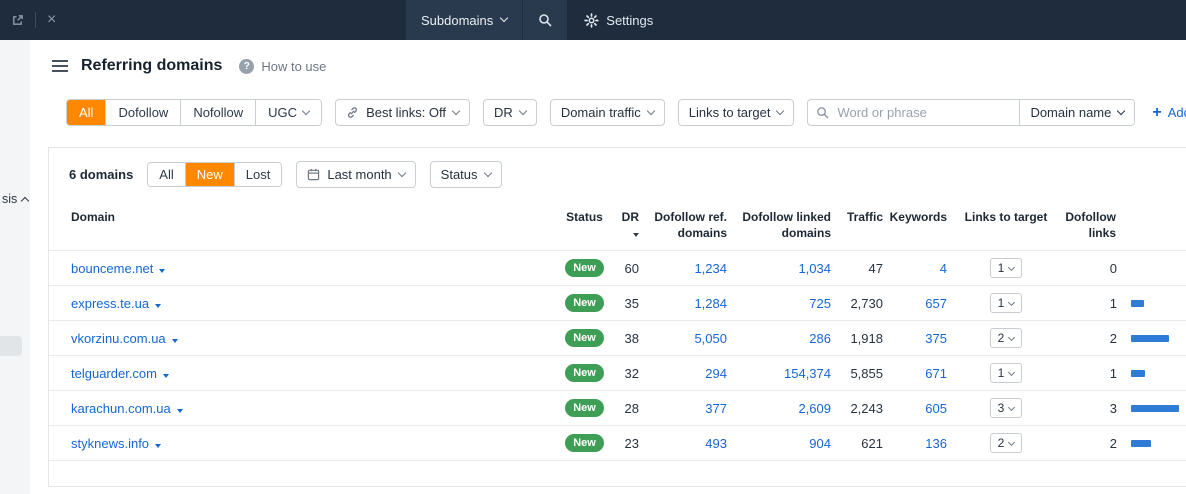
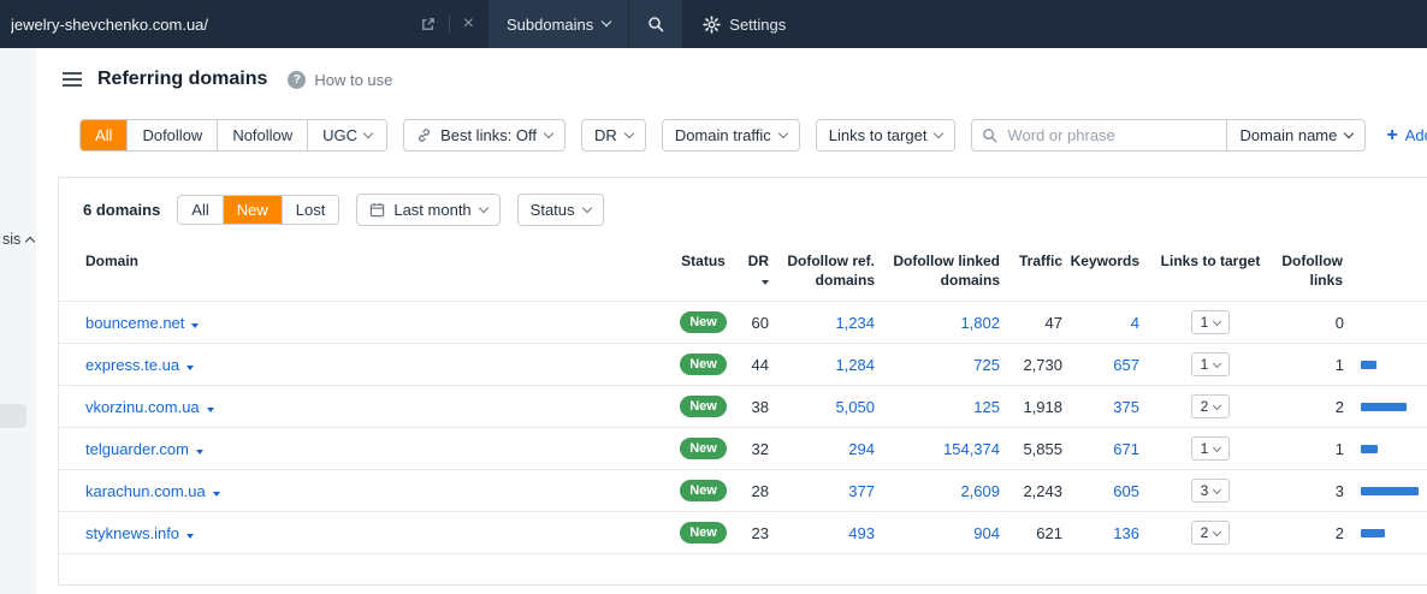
+ jewelry-shevchenko.com.ua/
  ×
  Subdomains
  Settings
  sis
  Referring domains
  ?
  How to use
  All
  Dofollow
  Nofollow
  UGC
  Best links: Off
  DR
  Domain traffic
  Links to target
  Word or phrase
  Domain name
  +
  6 domains
  All
  New
  Lost
  Last month
  Status
  Domain	Status	DR	Dofollow ref. domains	Dofollow linked domains	Traffic	Keywords	Links to target	Dofollow links
- bounceme.net	New	60	1,234	1,034	47	4	1	0
+ bounceme.net	New	60	1,234	1,802	47	4	1	0
- express.te.ua	New	35	1,284	725	2,730	657	1	1
+ express.te.ua	New	44	1,284	725	2,730	657	1	1
- vkorzinu.com.ua	New	38	5,050	286	1,918	375	2	2
+ vkorzinu.com.ua	New	38	5,050	125	1,918	375	2	2
  telguarder.com	New	32	294	154,374	5,855	671	1	1
  karachun.com.ua	New	28	377	2,609	2,243	605	3	3
  styknews.info	New	23	493	904	621	136	2	2
